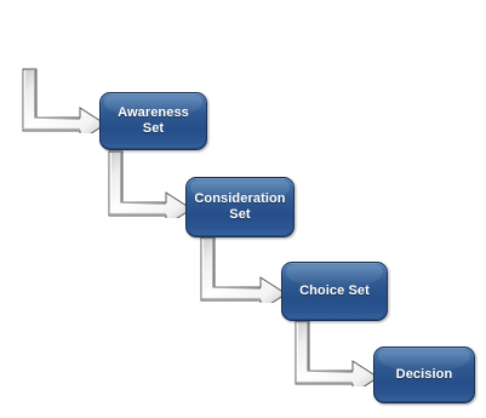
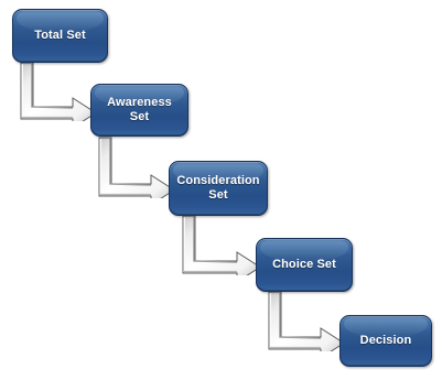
+ Total Set
  Awareness Set
  Consideration
  Set
  Choice Set
  Decision
